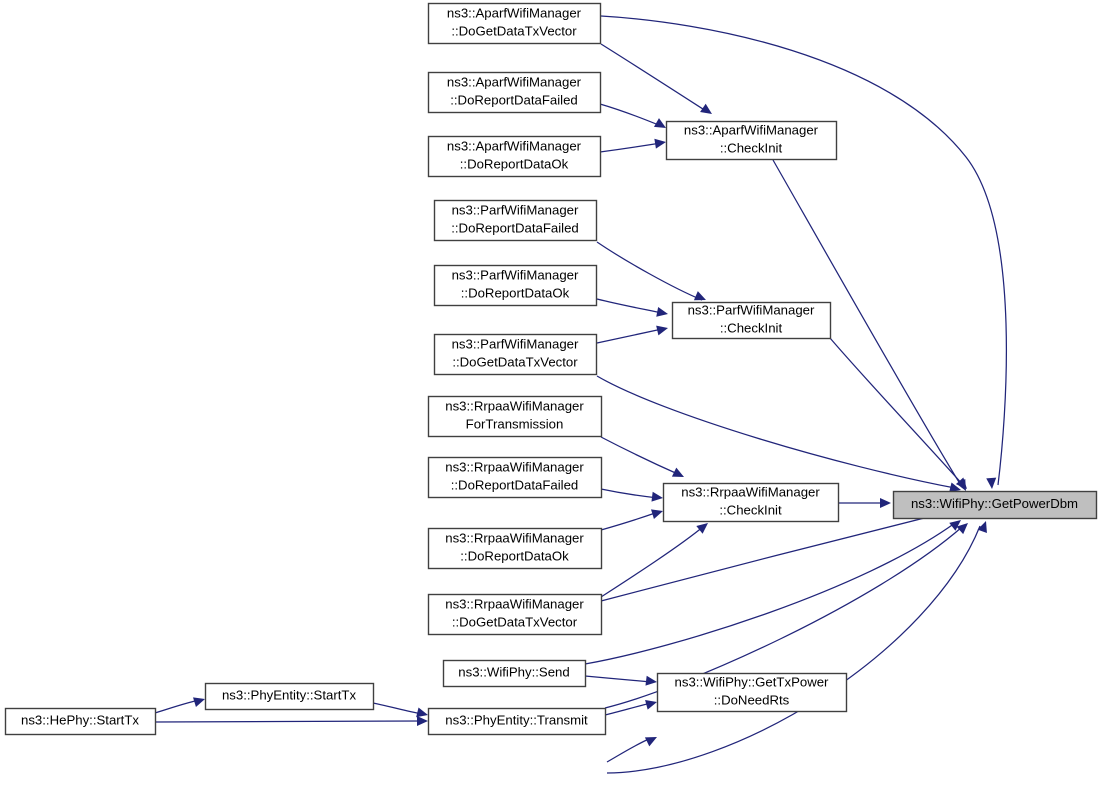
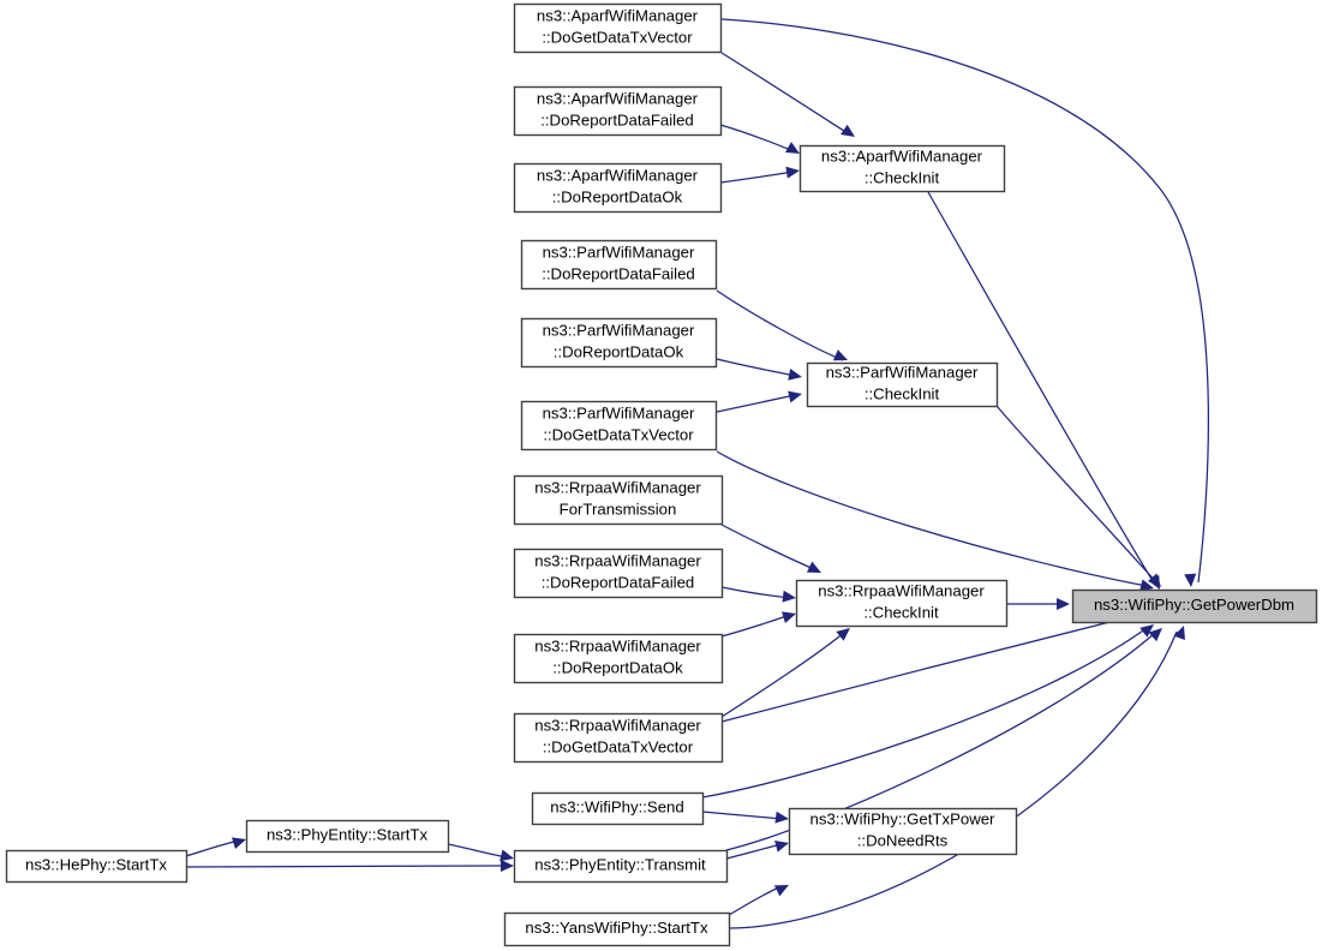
  ns3::AparfWifiManager
  ::DoGetDataTxVector
  ns3::AparfWifiManager
  ::DoReportDataFailed
  ns3::AparfWifiManager
  ::DoReportDataOk
  ns3::AparfWifiManager
  ::CheckInit
  ns3::ParfWifiManager
  ::DoReportDataFailed
  ns3::ParfWifiManager
  ::DoReportDataOk
  ns3::ParfWifiManager
  ::DoGetDataTxVector
  ns3::ParfWifiManager
  ::CheckInit
  ns3::RrpaaWifiManager
  ForTransmission
  ns3::RrpaaWifiManager
  ::DoReportDataFailed
  ns3::RrpaaWifiManager
  ::DoReportDataOk
  ns3::RrpaaWifiManager
  ::DoGetDataTxVector
  ns3::RrpaaWifiManager
  ::CheckInit
  ns3::WifiPhy::Send
  ns3::HePhy::StartTx
  ns3::PhyEntity::StartTx
  ns3::PhyEntity::Transmit
+ ns3::YansWifiPhy::StartTx
  ns3::WifiPhy::GetTxPower
  ::DoNeedRts
  ns3::WifiPhy::GetPowerDbm
